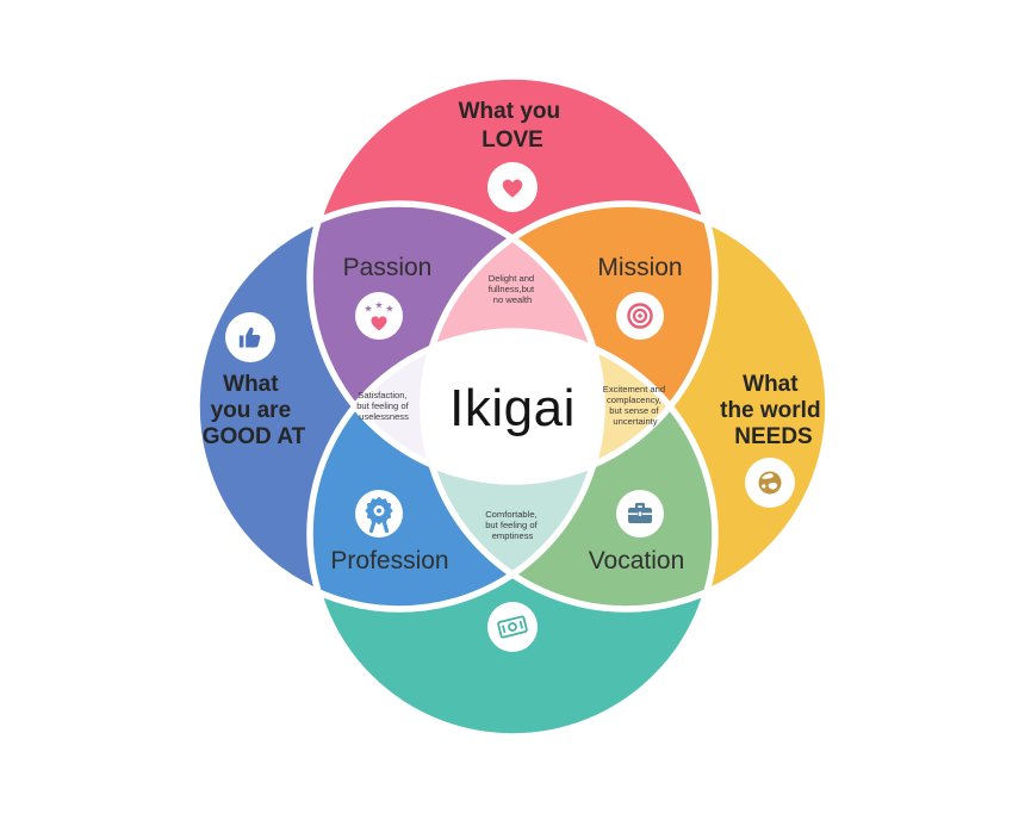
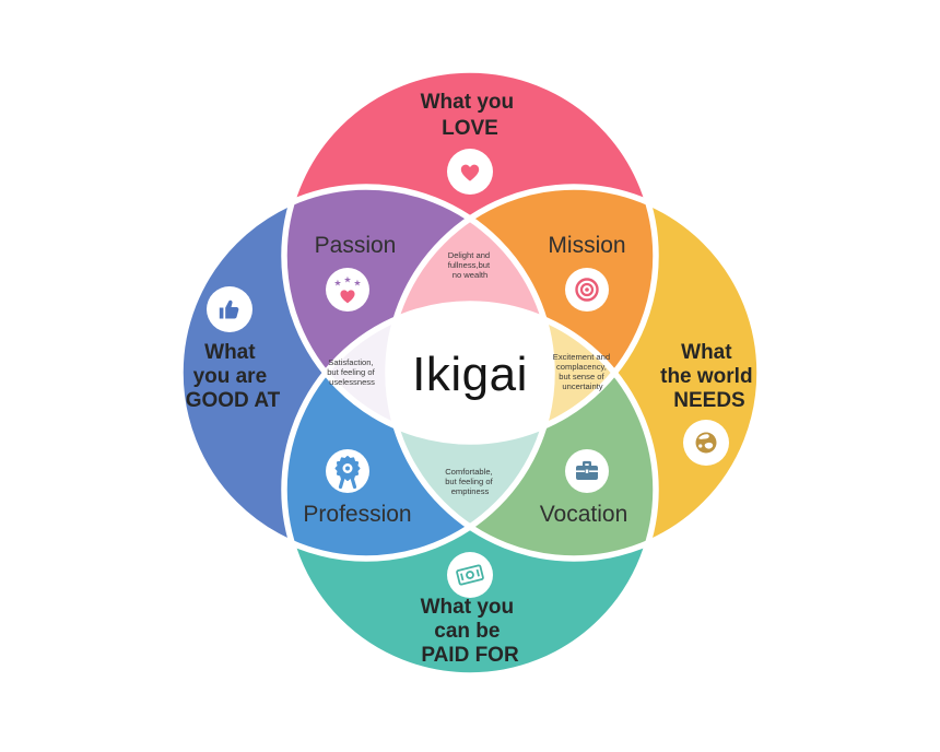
  ★
  ★
  ★
  What you LOVE
  What you are GOOD AT
  What the world NEEDS
+ What you can be PAID FOR
  Passion
  Mission
  Profession
  Vocation
  Delight and fullness,but no wealth
  Satisfaction, but feeling of uselessness
  Excitement and complacency, but sense of uncertainty
  Comfortable, but feeling of emptiness
  Ikigai
